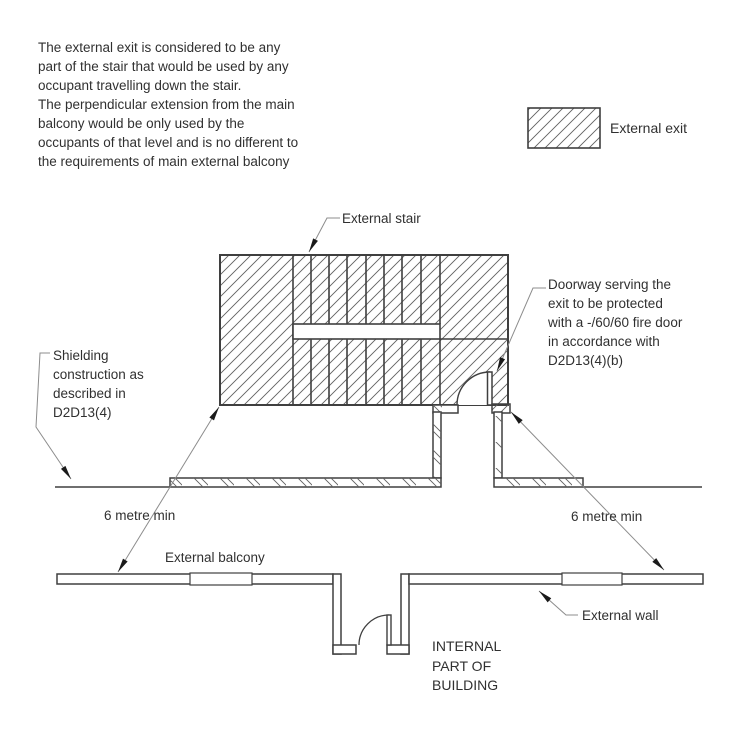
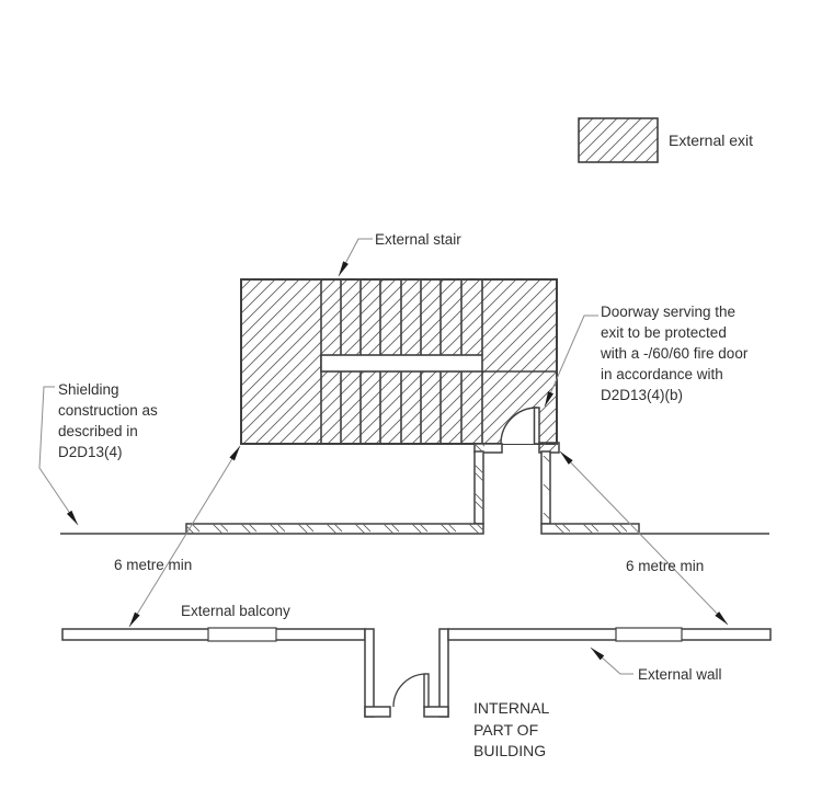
- The external exit is considered to be any
- part of the stair that would be used by any
- occupant travelling down the stair.
- The perpendicular extension from the main
- balcony would be only used by the
- occupants of that level and is no different to
- the requirements of main external balcony
  External exit
  External stair
  Doorway serving the
  exit to be protected
  with a -/60/60 fire door
  in accordance with
  D2D13(4)(b)
  Shielding
  construction as
  described in
  D2D13(4)
  6 metre min
  6 metre min
  External balcony
  External wall
  INTERNAL
  PART OF
  BUILDING
